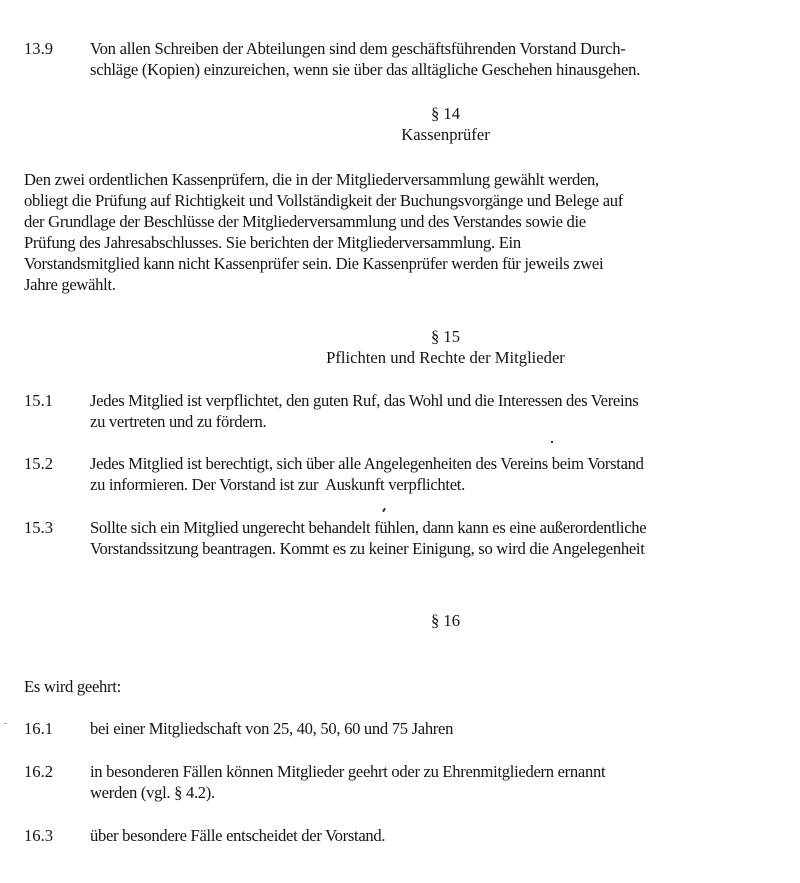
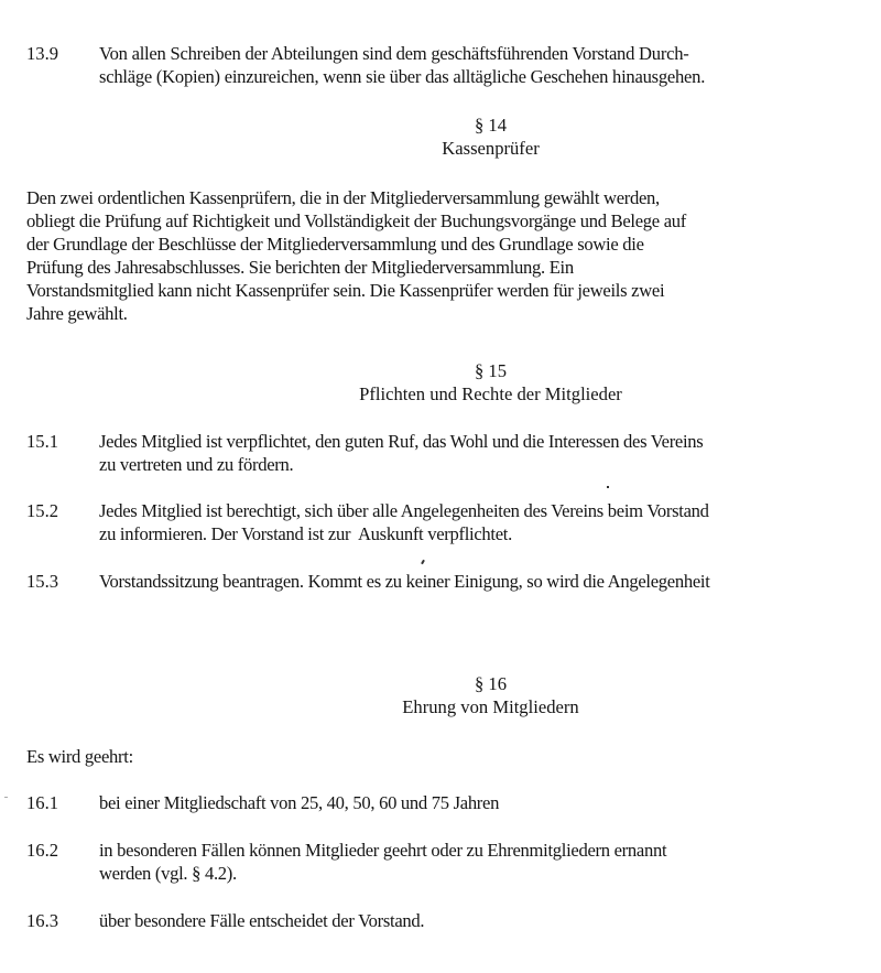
  13.9
  Von allen Schreiben der Abteilungen sind dem geschäftsführenden Vorstand Durch-
  schläge (Kopien) einzureichen, wenn sie über das alltägliche Geschehen hinausgehen.
  § 14
  Kassenprüfer
  Den zwei ordentlichen Kassenprüfern, die in der Mitgliederversammlung gewählt werden,
  obliegt die Prüfung auf Richtigkeit und Vollständigkeit der Buchungsvorgänge und Belege auf
- der Grundlage der Beschlüsse der Mitgliederversammlung und des Verstandes sowie die
+ der Grundlage der Beschlüsse der Mitgliederversammlung und des Grundlage sowie die
  Prüfung des Jahresabschlusses. Sie berichten der Mitgliederversammlung. Ein
  Vorstandsmitglied kann nicht Kassenprüfer sein. Die Kassenprüfer werden für jeweils zwei
  Jahre gewählt.
  § 15
  Pflichten und Rechte der Mitglieder
  15.1
  Jedes Mitglied ist verpflichtet, den guten Ruf, das Wohl und die Interessen des Vereins
  zu vertreten und zu fördern.
  15.2
  Jedes Mitglied ist berechtigt, sich über alle Angelegenheiten des Vereins beim Vorstand
  zu informieren. Der Vorstand ist zur Auskunft verpflichtet.
  15.3
- Sollte sich ein Mitglied ungerecht behandelt fühlen, dann kann es eine außerordentliche
  Vorstandssitzung beantragen. Kommt es zu keiner Einigung, so wird die Angelegenheit
  § 16
+ Ehrung von Mitgliedern
  Es wird geehrt:
  16.1
  bei einer Mitgliedschaft von 25, 40, 50, 60 und 75 Jahren
  16.2
  in besonderen Fällen können Mitglieder geehrt oder zu Ehrenmitgliedern ernannt
  werden (vgl. § 4.2).
  16.3
  über besondere Fälle entscheidet der Vorstand.
